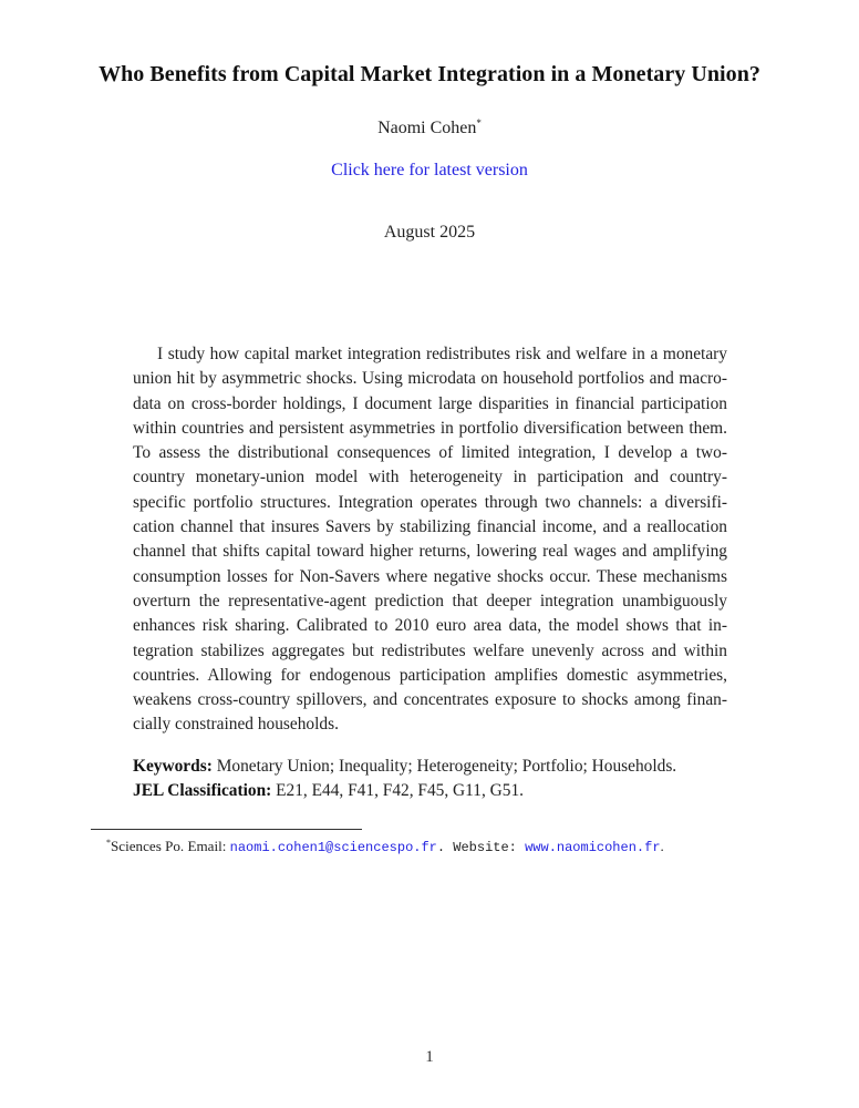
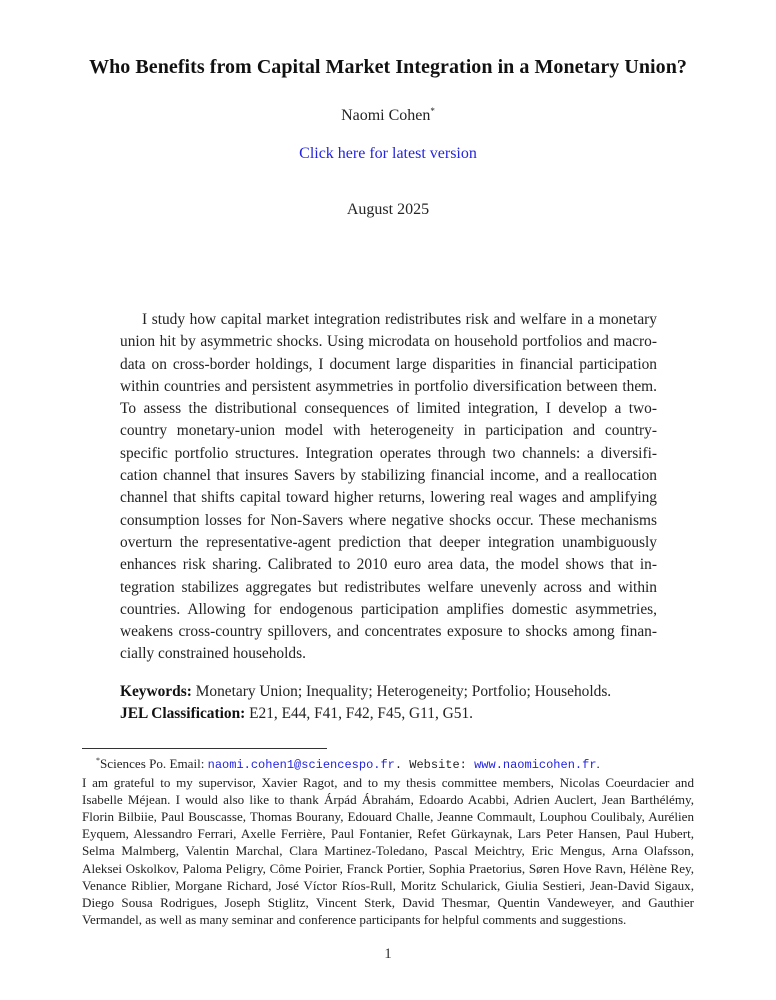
  Who Benefits from Capital Market Integration in a Monetary Union?
  Naomi Cohen*
  Click here for latest version
  August 2025
  I study how capital market integration redistributes risk and welfare in a monetary union hit by asymmetric shocks. Using microdata on household portfolios and macro­data on cross-border holdings, I document large disparities in financial participa­tion within countries and persistent asymmetries in portfolio diversification between them. To assess the distributional consequences of limited integration, I develop a two-country monetary-union model with heterogeneity in participation and country-specific portfolio structures. Integration operates through two channels: a diversifi­cation channel that insures Savers by stabilizing financial income, and a reallocation channel that shifts capital toward higher returns, lowering real wages and amplifying consumption losses for Non-Savers where negative shocks occur. These mechanisms overturn the representative-agent prediction that deeper integration unambiguously enhances risk sharing. Calibrated to 2010 euro area data, the model shows that in­tegration stabilizes aggregates but redistributes welfare unevenly across and within countries. Allowing for endogenous participation amplifies domestic asymmetries, weakens cross-country spillovers, and concentrates exposure to shocks among finan­cially constrained households.
  Keywords: Monetary Union; Inequality; Heterogeneity; Portfolio; Households.
  JEL Classification: E21, E44, F41, F42, F45, G11, G51.
  *Sciences Po. Email: naomi.cohen1@sciencespo.fr. Website: www.naomicohen.fr.
+ I am grateful to my supervisor, Xavier Ragot, and to my thesis committee members, Nicolas Coeurdacier and Isabelle Méjean. I would also like to thank Árpád Ábrahám, Edoardo Acabbi, Adrien Auclert, Jean Barthélémy, Florin Bilbiie, Paul Bouscasse, Thomas Bourany, Edouard Challe, Jeanne Commault, Louphou Coulibaly, Aurélien Eyquem, Alessandro Ferrari, Axelle Ferrière, Paul Fontanier, Refet Gürkaynak, Lars Peter Hansen, Paul Hubert, Selma Malmberg, Valentin Marchal, Clara Martinez-Toledano, Pascal Meichtry, Eric Mengus, Arna Olafsson, Aleksei Oskolkov, Paloma Peligry, Côme Poirier, Franck Portier, Sophia Prae­torius, Søren Hove Ravn, Hélène Rey, Venance Riblier, Morgane Richard, José Víctor Ríos-Rull, Moritz Schularick, Giulia Sestieri, Jean-David Sigaux, Diego Sousa Rodrigues, Joseph Stiglitz, Vincent Sterk, David Thesmar, Quentin Vandeweyer, and Gauthier Vermandel, as well as many seminar and conference partici­pants for helpful comments and suggestions.
  1
